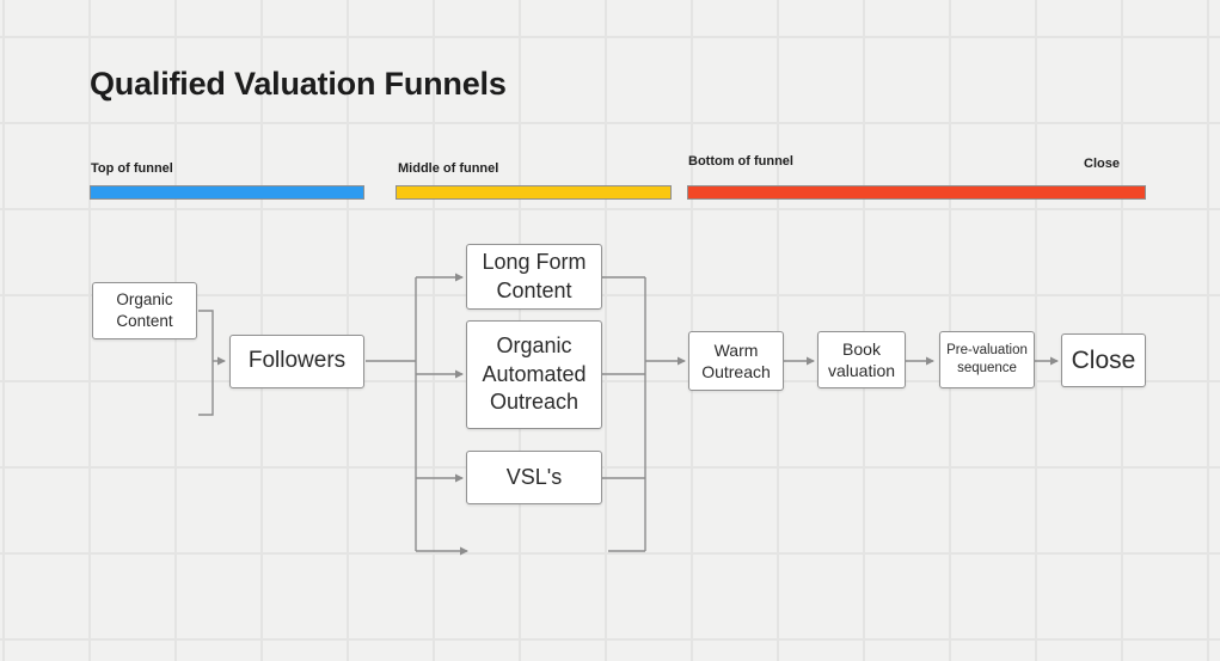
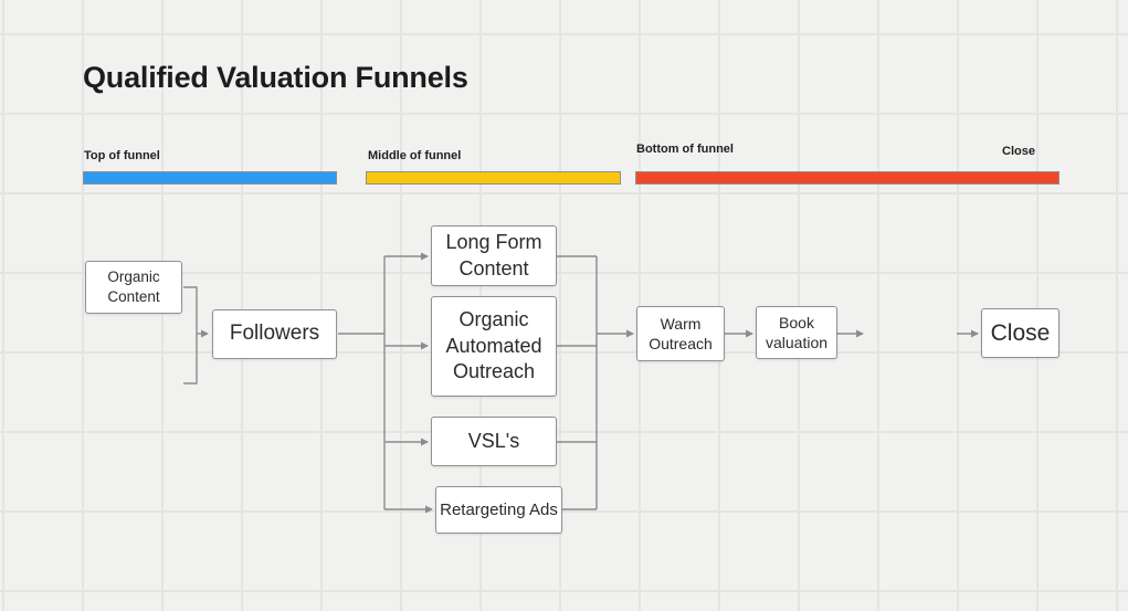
  Qualified Valuation Funnels
  Top of funnel
  Middle of funnel
  Bottom of funnel
  Close
  Organic Content
  Followers
  Long Form Content
  Organic Automated Outreach
  VSL's
+ Retargeting Ads
  Warm Outreach
  Book valuation
- Pre-valuation sequence
  Close
